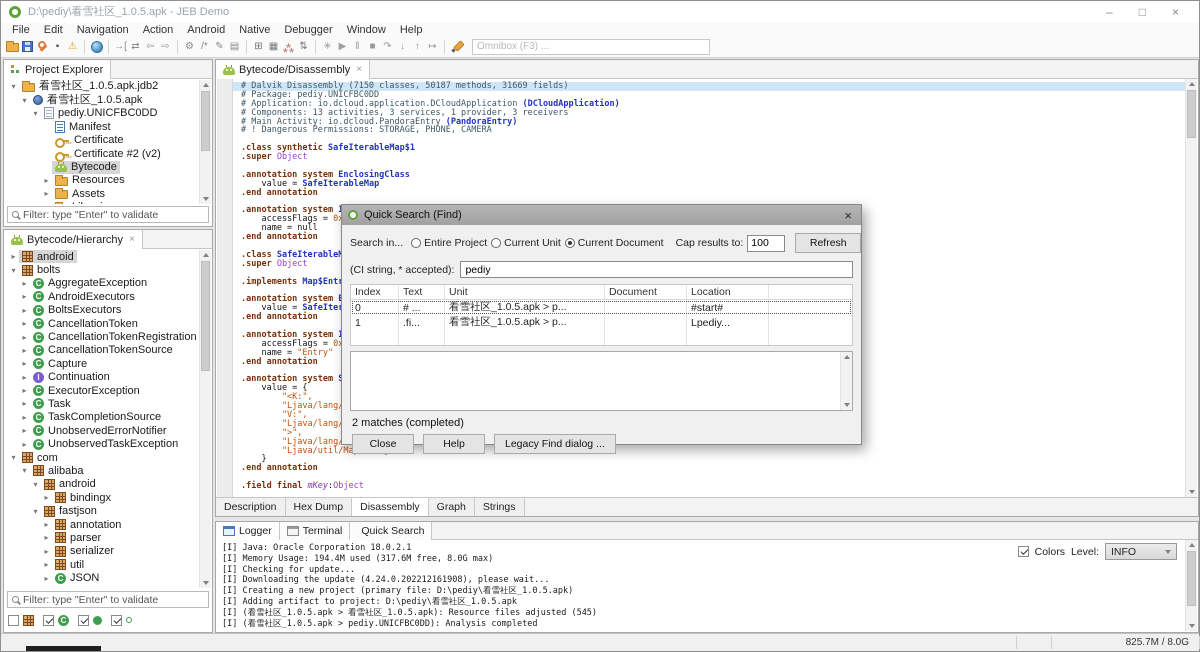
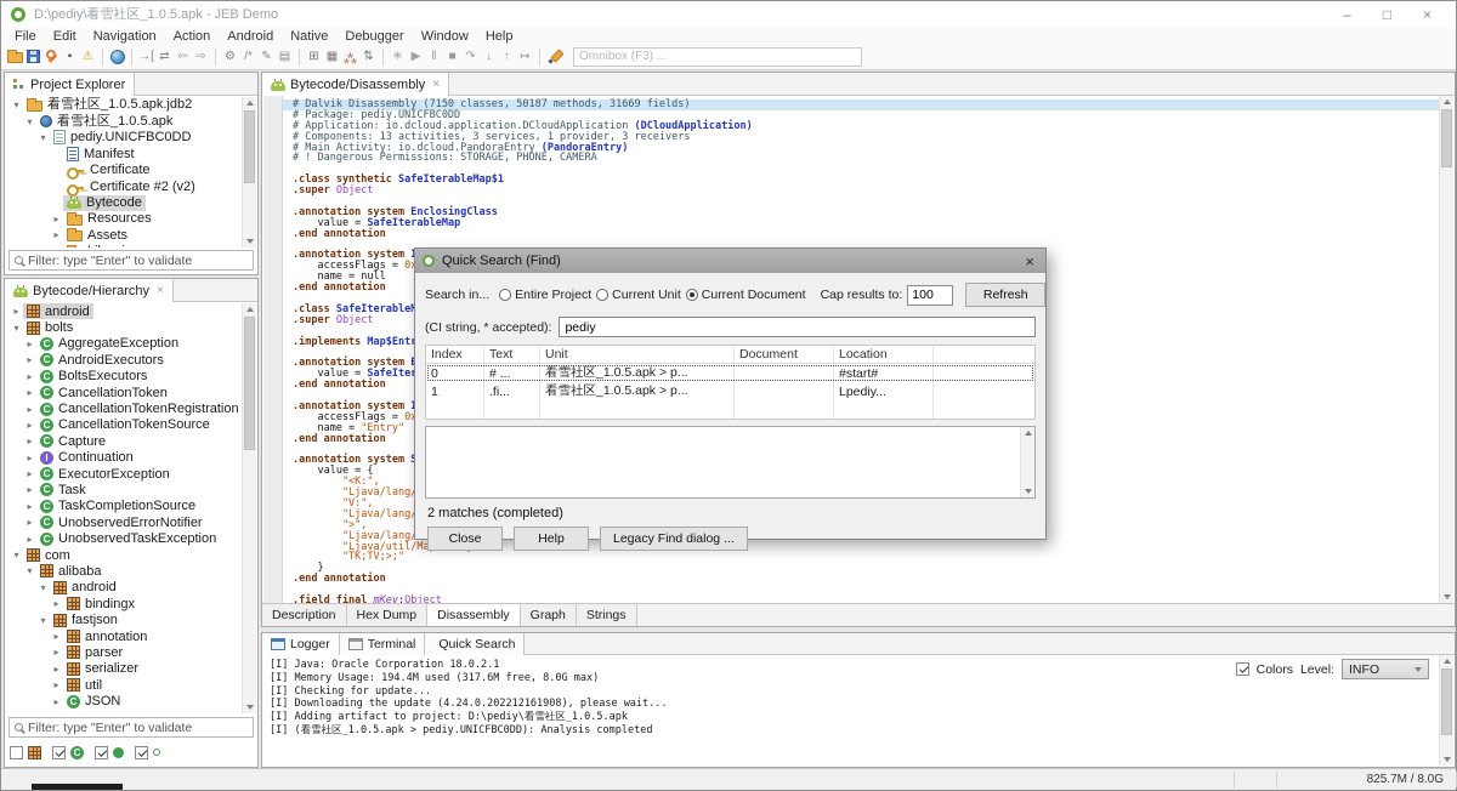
  D:\pediy\看雪社区_1.0.5.apk - JEB Demo
  –
  □
  ×
  File
  Edit
  Navigation
  Action
  Android
  Native
  Debugger
  Window
  Help
  ▪
  ⚠
  →[
  ⇄
  ⇦
  ⇨
  ⚙
  /*
  ✎
  ▤
  ⊞
  ▦
  ⁂
  ⇅
  ✳
  ▶
  ‖
  ■
  ↷
  ↓
  ↑
  ↦
  Omnibox (F3) ...
  Project Explorer
  ▾
  看雪社区_1.0.5.apk.jdb2
  ▾
  看雪社区_1.0.5.apk
  ▾
  pediy.UNICFBC0DD
  Manifest
  Certificate
  Certificate #2 (v2)
  Bytecode
  ▸
  Resources
  ▸
  Assets
  Filter: type "Enter" to validate
  Bytecode/Hierarchy
  ×
  ▸
  android
  ▾
  bolts
  ▸
  AggregateException
  ▸
  AndroidExecutors
  ▸
  BoltsExecutors
  ▸
  CancellationToken
  ▸
  CancellationTokenRegistration
  ▸
  CancellationTokenSource
  ▸
  Capture
  ▸
  Continuation
  ▸
  ExecutorException
  ▸
  Task
  ▸
  TaskCompletionSource
  ▸
  UnobservedErrorNotifier
  ▸
  UnobservedTaskException
  ▾
  com
  ▾
  alibaba
  ▾
  android
  ▸
  bindingx
  ▾
  fastjson
  ▸
  annotation
  ▸
  parser
  ▸
  serializer
  ▸
  util
  ▸
  JSON
  Filter: type "Enter" to validate
  Bytecode/Disassembly
  ×
  # Dalvik Disassembly (7150 classes, 50187 methods, 31669 fields)
  # Package: pediy.UNICFBC0DD
  # Application: io.dcloud.application.DCloudApplication (DCloudApplication)
  # Components: 13 activities, 3 services, 1 provider, 3 receivers
  # Main Activity: io.dcloud.PandoraEntry (PandoraEntry)
  # ! Dangerous Permissions: STORAGE, PHONE, CAMERA
  .class synthetic SafeIterableMap$1
  .super Object
  .annotation system EnclosingClass
  value = SafeIterableMap
  .end annotation
  accessFlags = 0
  name = null
  .end annotation
  .super Object
  .implements Map$Ent
  .end annotation
  accessFlags = 0
  name = "Entry"
  .end annotation
  value = {
  "<K:",
  "V:",
  ">",
+ "TK;TV;>;"
  }
  .end annotation
  .field final mKey:Object
  Description
  Hex Dump
  Disassembly
  Graph
  Strings
  Logger
  Terminal
  Quick Search
  [I] Java: Oracle Corporation 18.0.2.1
  [I] Memory Usage: 194.4M used (317.6M free, 8.0G max)
  [I] Checking for update...
  [I] Downloading the update (4.24.0.202212161908), please wait...
- [I] Creating a new project (primary file: D:\pediy\看雪社区_1.0.5.apk)
  [I] Adding artifact to project: D:\pediy\看雪社区_1.0.5.apk
- [I] (看雪社区_1.0.5.apk > 看雪社区_1.0.5.apk): Resource files adjusted (545)
  [I] (看雪社区_1.0.5.apk > pediy.UNICFBC0DD): Analysis completed
  Colors
  Level:
  INFO
  825.7M / 8.0G
  Quick Search (Find)
  ×
  Search in...
  Entire Project
  Current Unit
  Current Document
  Cap results to:
  100
  Refresh
  (CI string, * accepted):
  pediy
  Index
  Text
  Unit
  Document
  Location
  0
  # ...
  看雪社区_1.0.5.apk > p...
  #start#
  1
  .fi...
  看雪社区_1.0.5.apk > p...
  Lpediy...
  2 matches (completed)
  Close
  Help
  Legacy Find dialog ...
